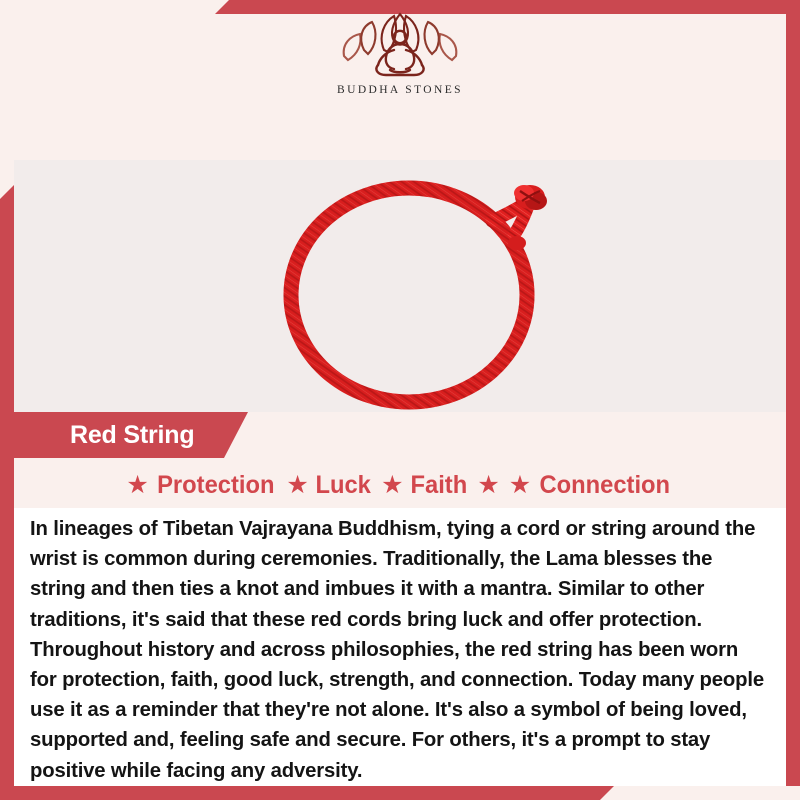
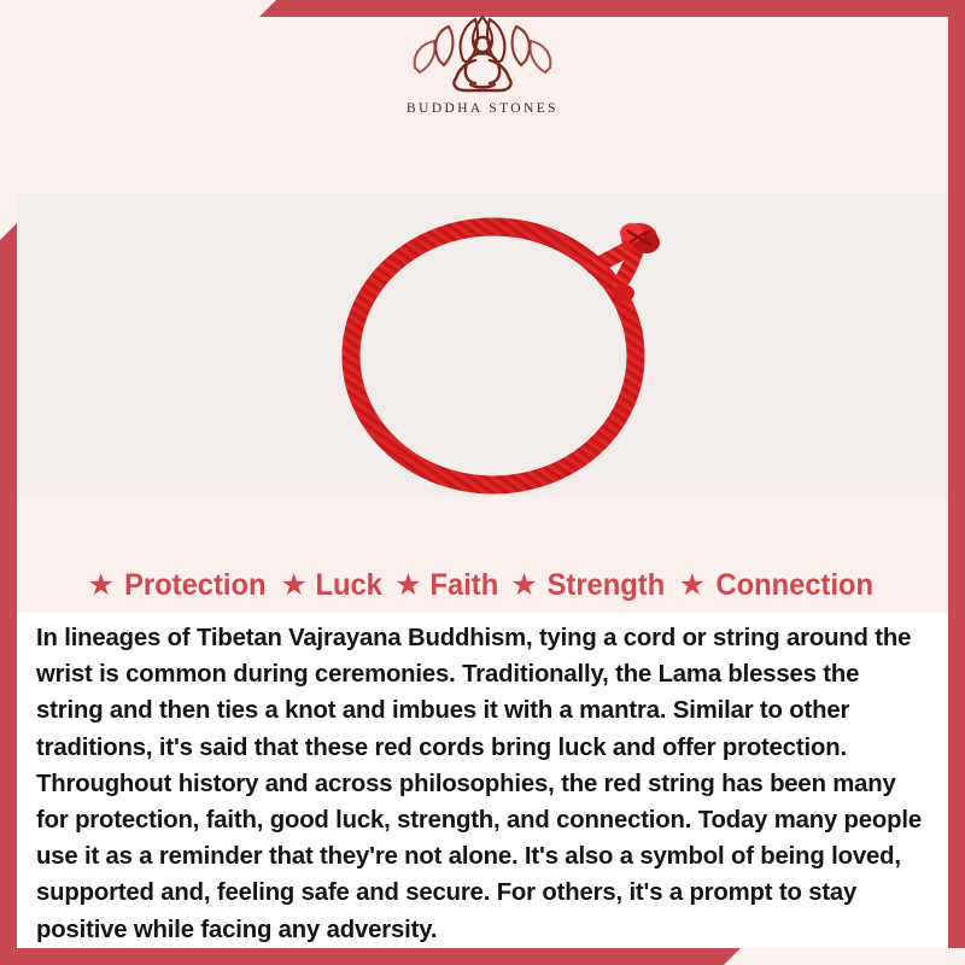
  BUDDHA STONES
- Red String
  ★
  Protection
  ★
  Luck
  ★
  Faith
  ★
+ Strength
  ★
  Connection
- In lineages of Tibetan Vajrayana Buddhism, tying a cord or string around the wrist is common during ceremonies. Traditionally, the Lama blesses the string and then ties a knot and imbues it with a mantra. Similar to other traditions, it's said that these red cords bring luck and offer protection. Throughout history and across philosophies, the red string has been worn for protection, faith, good luck, strength, and connection. Today many people use it as a reminder that they're not alone. It's also a symbol of being loved, supported and, feeling safe and secure. For others, it's a prompt to stay positive while facing any adversity.
+ In lineages of Tibetan Vajrayana Buddhism, tying a cord or string around the wrist is common during ceremonies. Traditionally, the Lama blesses the string and then ties a knot and imbues it with a mantra. Similar to other traditions, it's said that these red cords bring luck and offer protection. Throughout history and across philosophies, the red string has been many for protection, faith, good luck, strength, and connection. Today many people use it as a reminder that they're not alone. It's also a symbol of being loved, supported and, feeling safe and secure. For others, it's a prompt to stay positive while facing any adversity.
